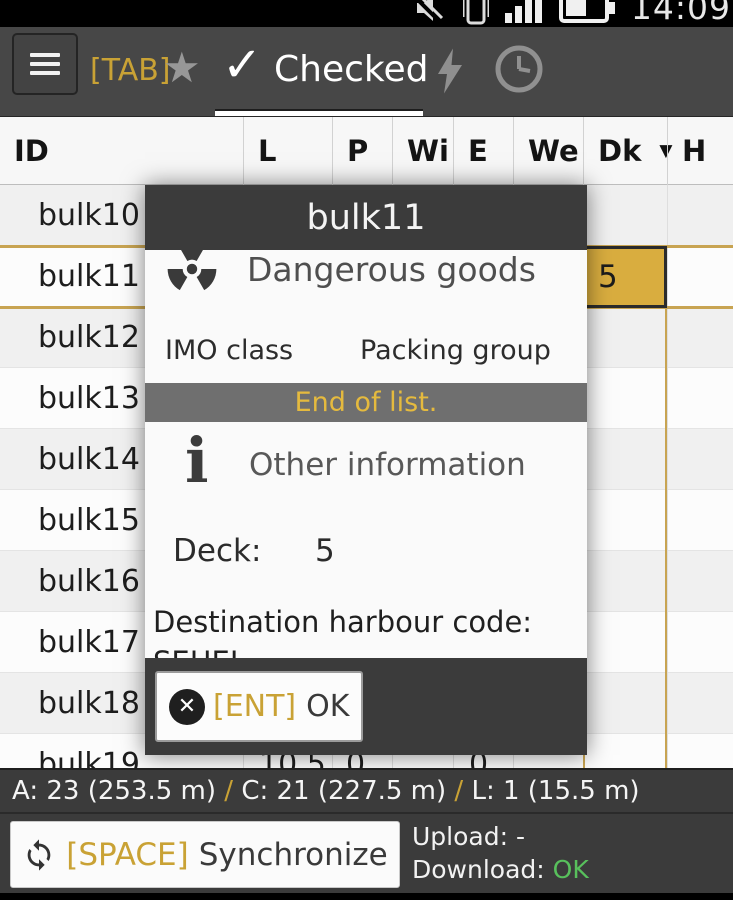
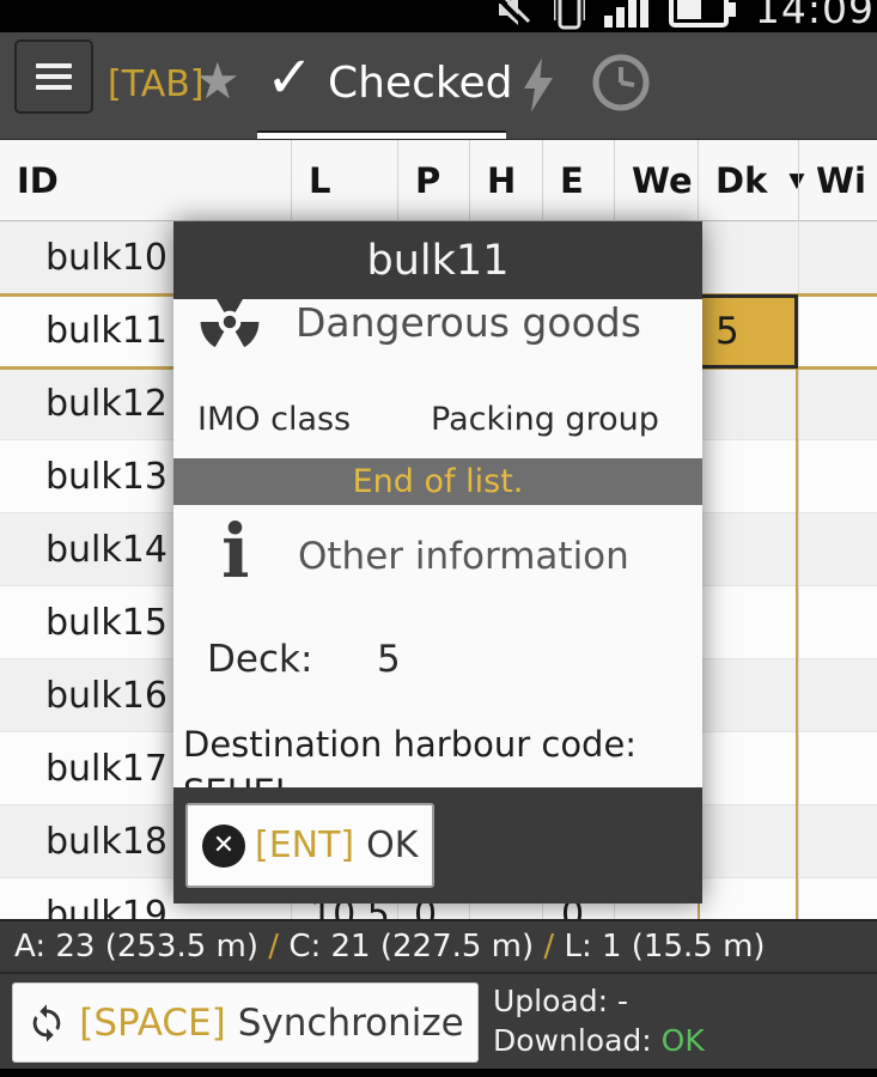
  14:09
  [TAB]
  ★
  ✓
  Checked
  ID
  L
  P
- Wi
+ H
  E
  We
  Dk
  ▼
- H
+ Wi
  bulk10
  bulk11
  bulk12
  bulk13
  bulk14
  bulk15
  bulk16
  bulk17
  bulk18
  bulk19
  10.5
  0
  0
  5
  bulk11
  Dangerous goods
  IMO class
  Packing group
  End of list.
  i
  Other information
  Deck:
  5
  Destination harbour code:
  ✕
  [ENT]
  OK
  A: 23 (253.5 m)
  /
  C: 21 (227.5 m)
  /
  L: 1 (15.5 m)
  [SPACE]
  Synchronize
  Upload: -
  Download: OK
